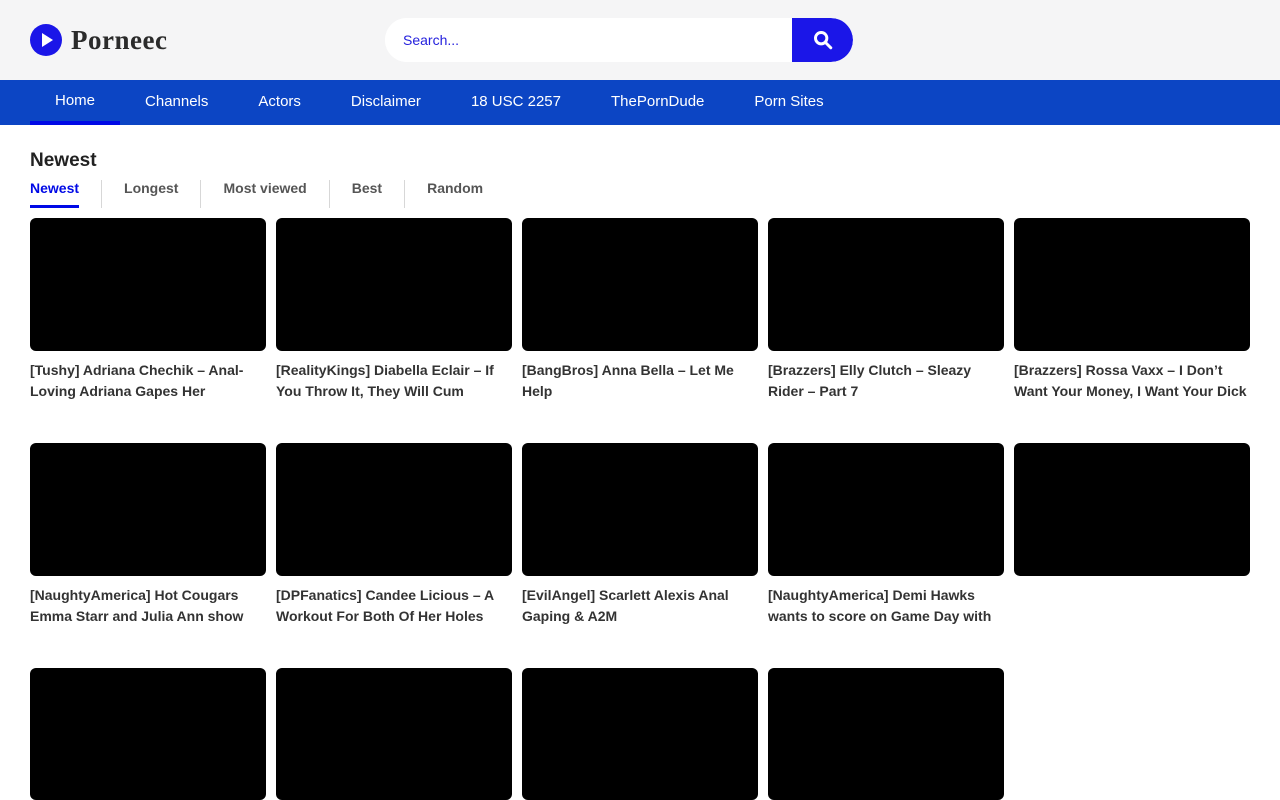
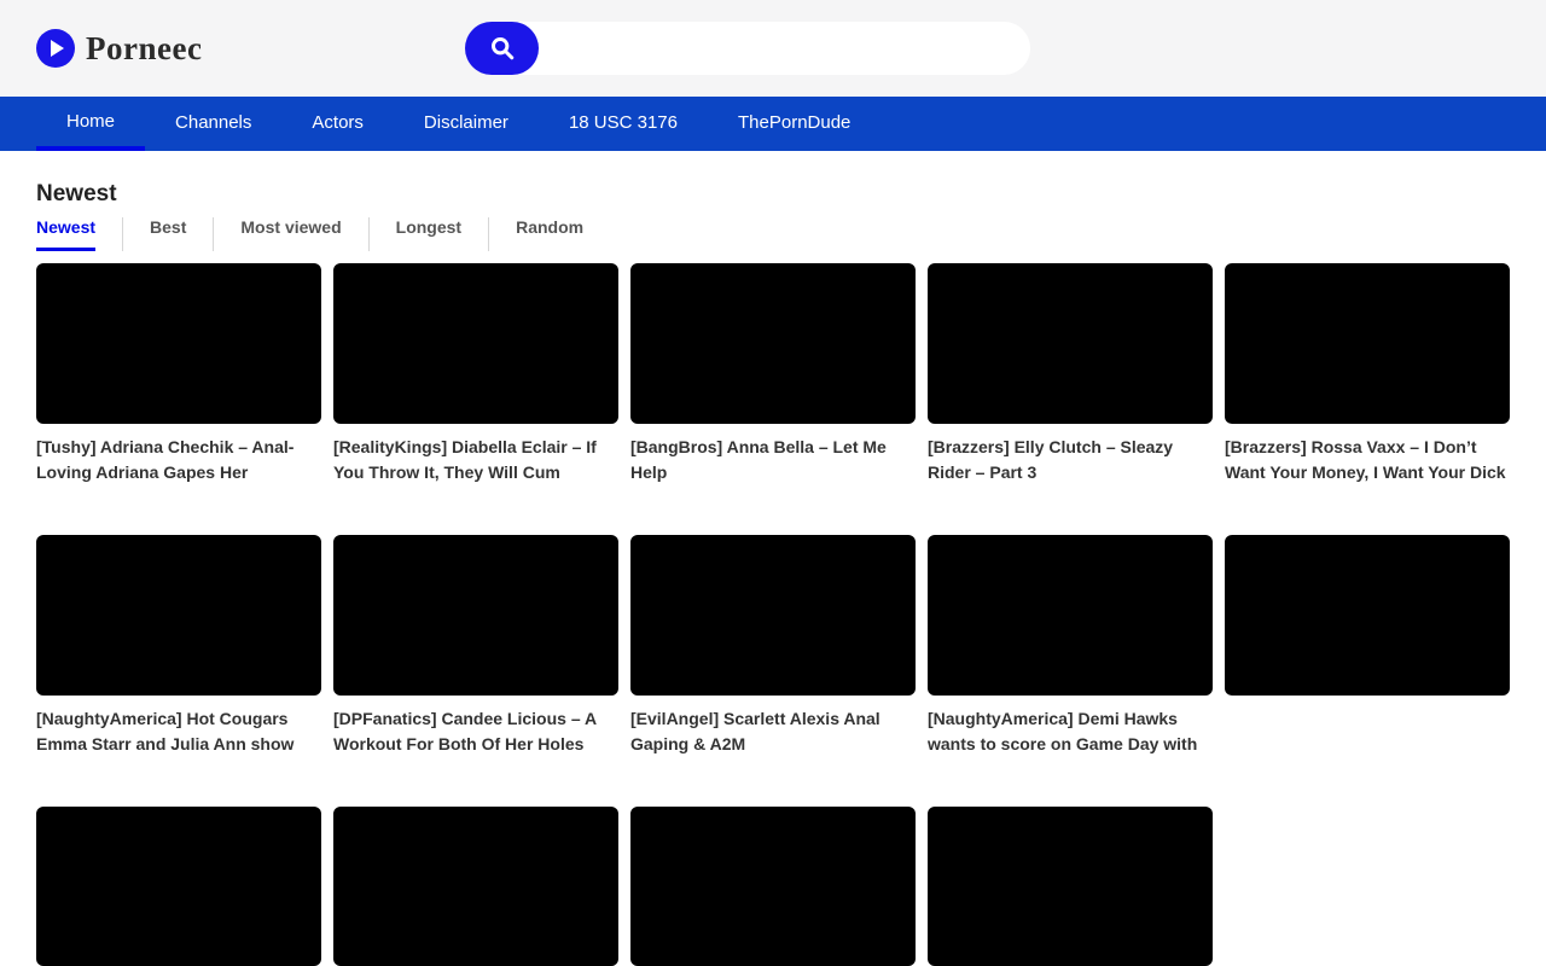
  Porneec
- Search...
  Home
  Channels
  Actors
  Disclaimer
- 18 USC 2257
+ 18 USC 3176
  ThePornDude
- Porn Sites
  Newest
  Newest
- Longest
+ Best
  Most viewed
- Best
+ Longest
  Random
  [Tushy] Adriana Chechik – Anal-Loving Adriana Gapes Her
  [RealityKings] Diabella Eclair – If You Throw It, They Will Cum
  [BangBros] Anna Bella – Let Me Help
- [Brazzers] Elly Clutch – Sleazy Rider – Part 7
+ [Brazzers] Elly Clutch – Sleazy Rider – Part 3
  [Brazzers] Rossa Vaxx – I Don’t Want Your Money, I Want Your Dick
  [NaughtyAmerica] Hot Cougars Emma Starr and Julia Ann show
  [DPFanatics] Candee Licious – A Workout For Both Of Her Holes
  [EvilAngel] Scarlett Alexis Anal Gaping & A2M
  [NaughtyAmerica] Demi Hawks wants to score on Game Day with
